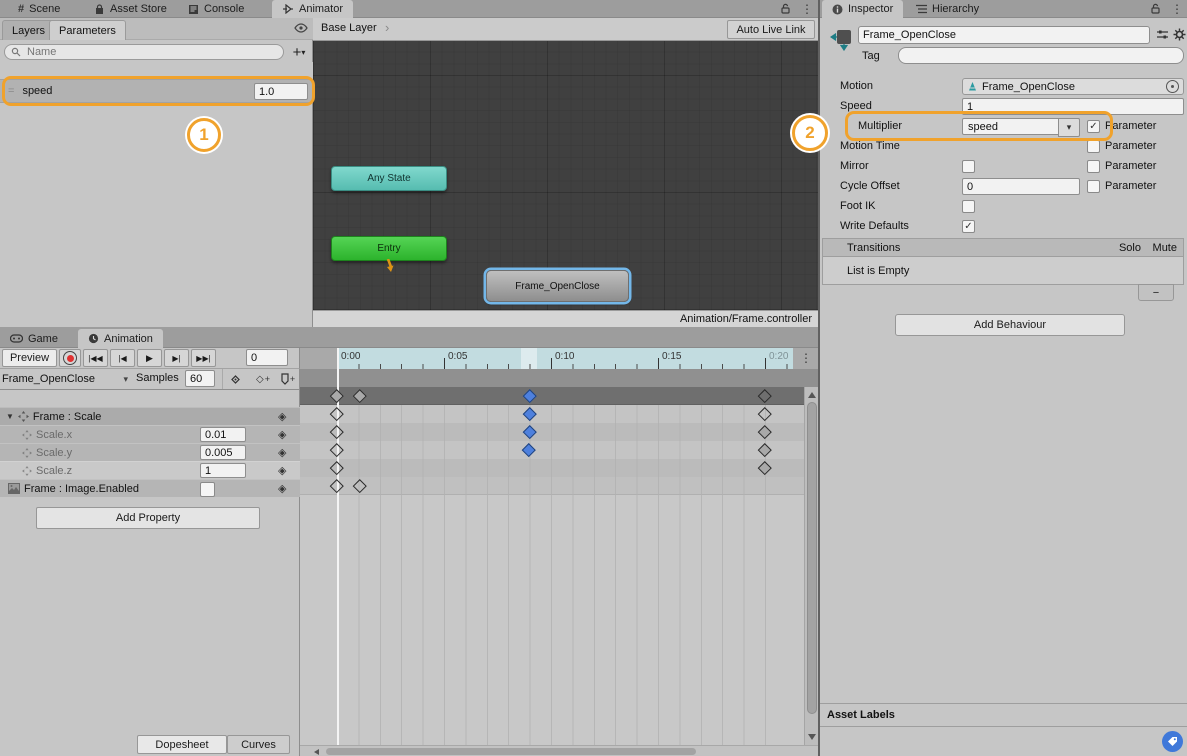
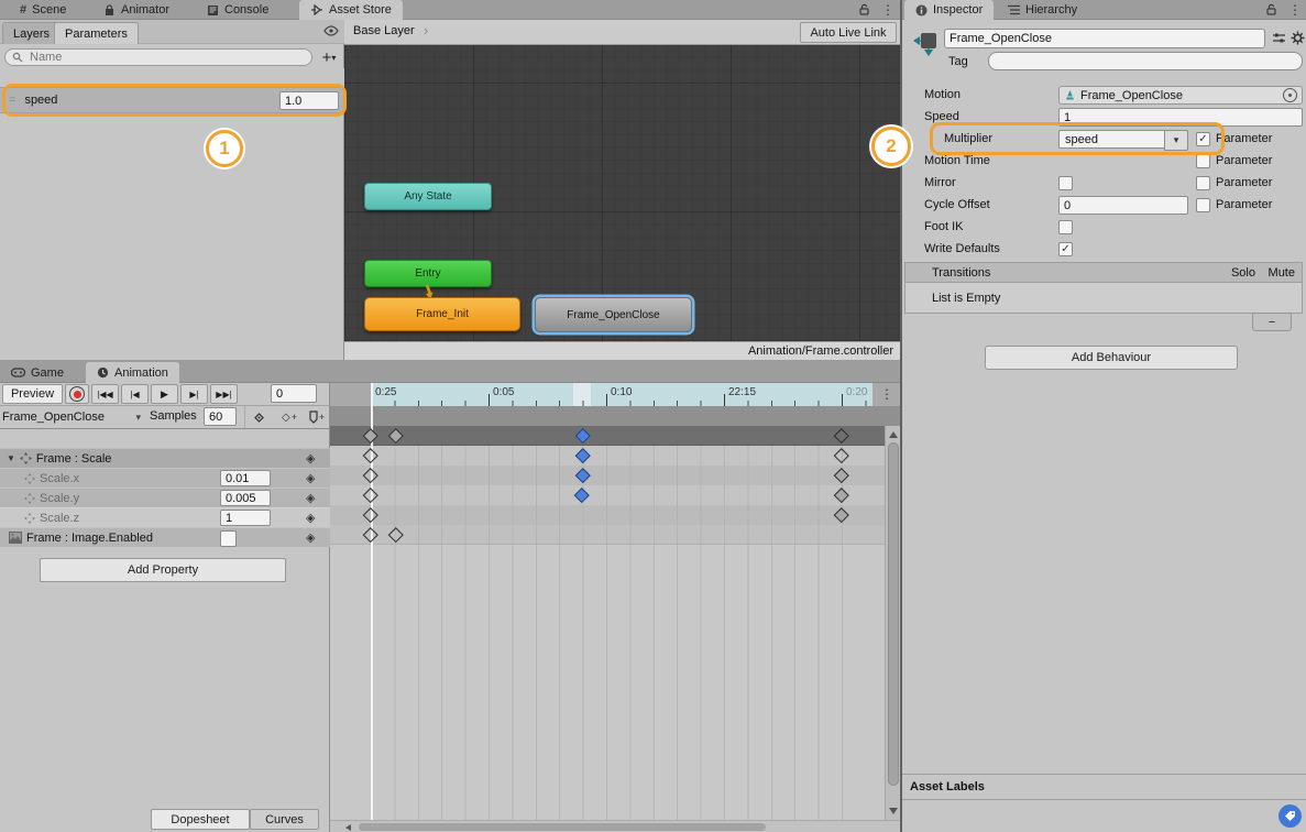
  #
  Scene
- Asset Store
+ Animator
  Console
- Animator
+ Asset Store
  ⋮
  Layers
  Parameters
  Name
  +
  ▾
  =
  speed
  1.0
  1
  Base Layer
  ›
  Auto Live Link
  Any State
  Entry
+ Frame_Init
  Frame_OpenClose
  Animation/Frame.controller
  Game
  Animation
  Preview
  |◀◀
  |◀
  ▶
  ▶|
  ▶▶|
  0
  Frame_OpenClose
  ▾
  Samples
  60
  ◇
  +
  +
  ▼
  Frame : Scale
  ◈
  Scale.x
  0.01
  ◈
  Scale.y
  0.005
  ◈
  Scale.z
  1
  ◈
  Frame : Image.Enabled
  ◈
  Add Property
- 0:00
+ 0:25
  0:05
  0:10
- 0:15
+ 22:15
  0:20
  ⋮
  Dopesheet
  Curves
  Inspector
  Hierarchy
  ⋮
  Frame_OpenClose
  Tag
  Motion
  Frame_OpenClose
  Speed
  1
  Multiplier
  speed
  ▾
  ✓
  Parameter
  Motion Time
  Parameter
  Mirror
  Parameter
  Cycle Offset
  0
  Parameter
  Foot IK
  Write Defaults
  ✓
  Transitions
  Solo
  Mute
  List is Empty
  −
  Add Behaviour
  Asset Labels
  2
